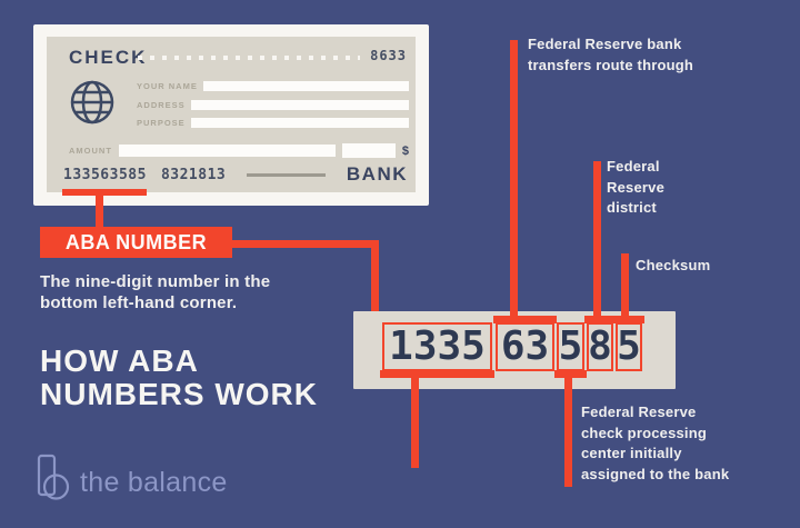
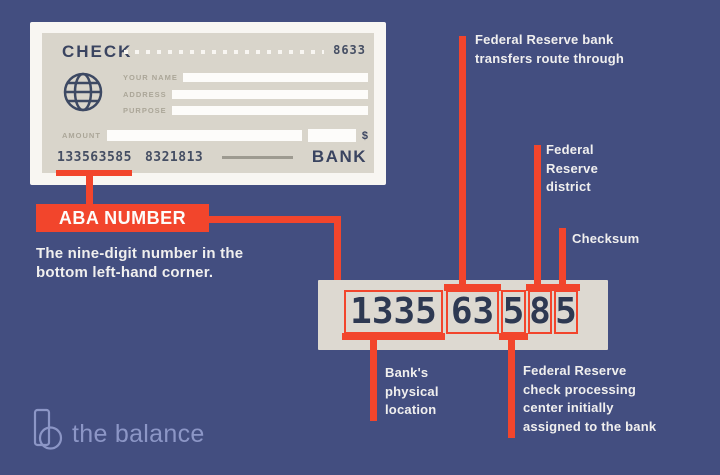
  CHEC
  8633
  YOUR NAME
  ADDRESS
  PURPOSE
  AMOUNT
  $
  133563585
  8321813
  BANK
  ABA NUMBER
  The nine-digit number in the
  bottom left-hand corner.
- HOW ABA
- NUMBERS WORK
  1335
  63
  5
  8
  5
  Federal Reserve bank
  transfers route through
  Federal
  Reserve
  district
  Checksum
+ Bank's
+ physical
+ location
  Federal Reserve
  check processing
  center initially
  assigned to the bank
  the balance
